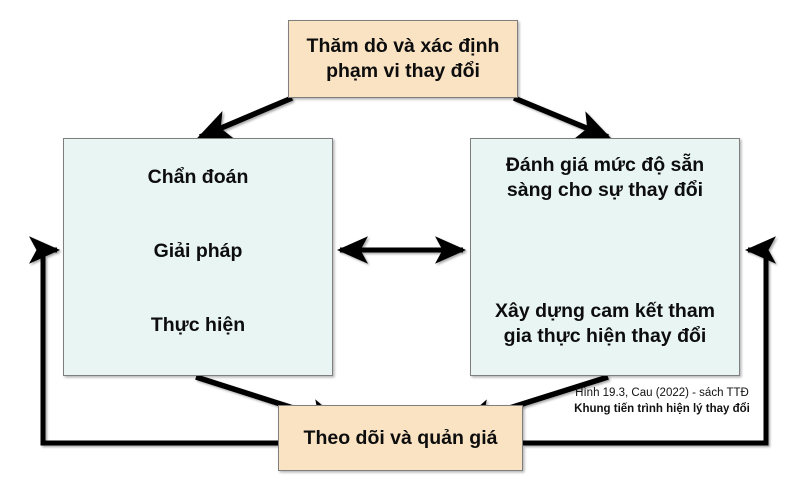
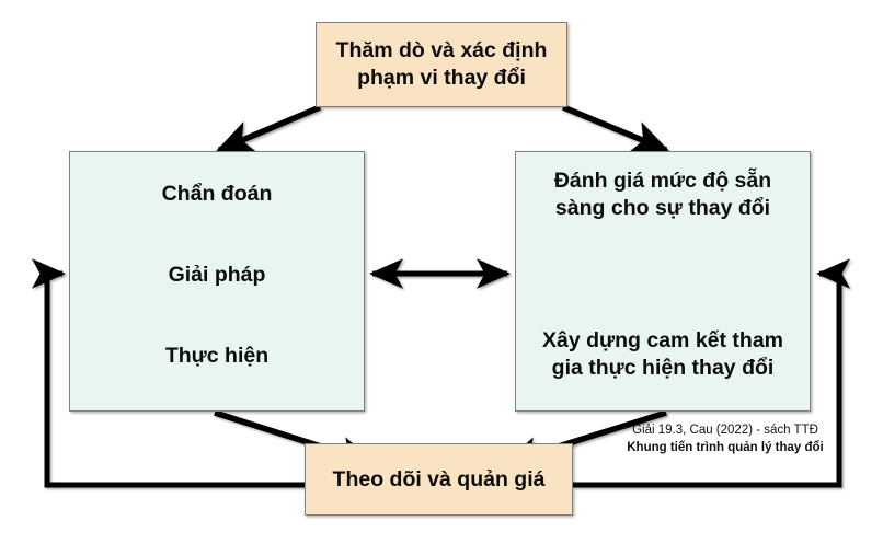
  Thăm dò và xác định
  phạm vi thay đổi
  Chẩn đoán
  Giải pháp
  Thực hiện
  Đánh giá mức độ sẵn
  sàng cho sự thay đổi
  Xây dựng cam kết tham
  gia thực hiện thay đổi
  Theo dõi và quản giá
- Hình 19.3, Cau (2022) - sách TTĐ
+ Giải 19.3, Cau (2022) - sách TTĐ
- Khung tiến trình hiện lý thay đổi
+ Khung tiến trình quản lý thay đổi
